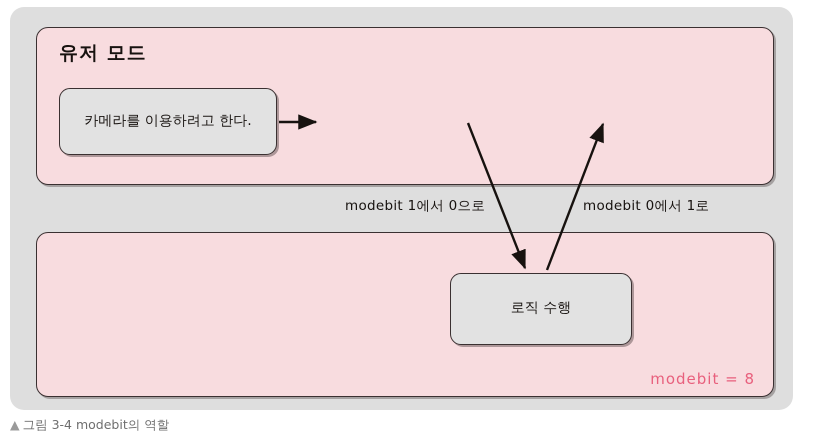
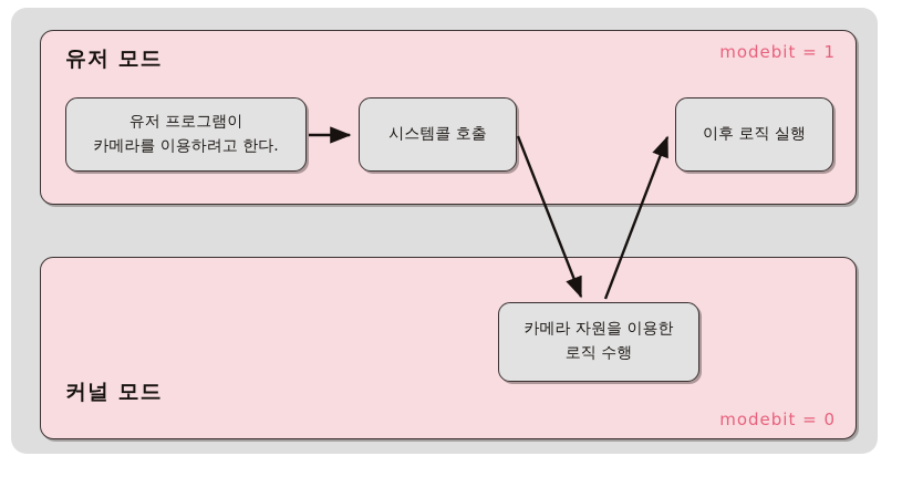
  유저 모드
+ modebit = 1
+ 커널 모드
- modebit = 8
+ modebit = 0
+ 유저 프로그램이
  카메라를 이용하려고 한다.
+ 시스템콜 호출
+ 이후 로직 실행
+ 카메라 자원을 이용한
  로직 수행
- modebit 1에서 0으로
- modebit 0에서 1로
- ▲ 그림 3-4 modebit의 역할
